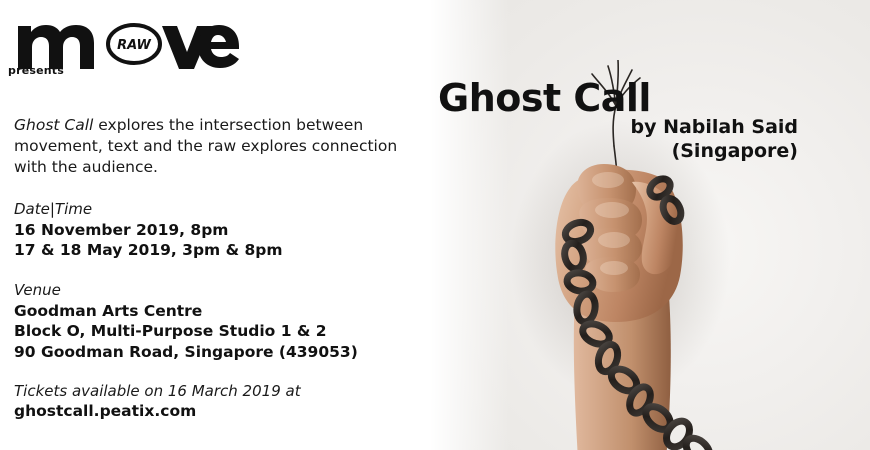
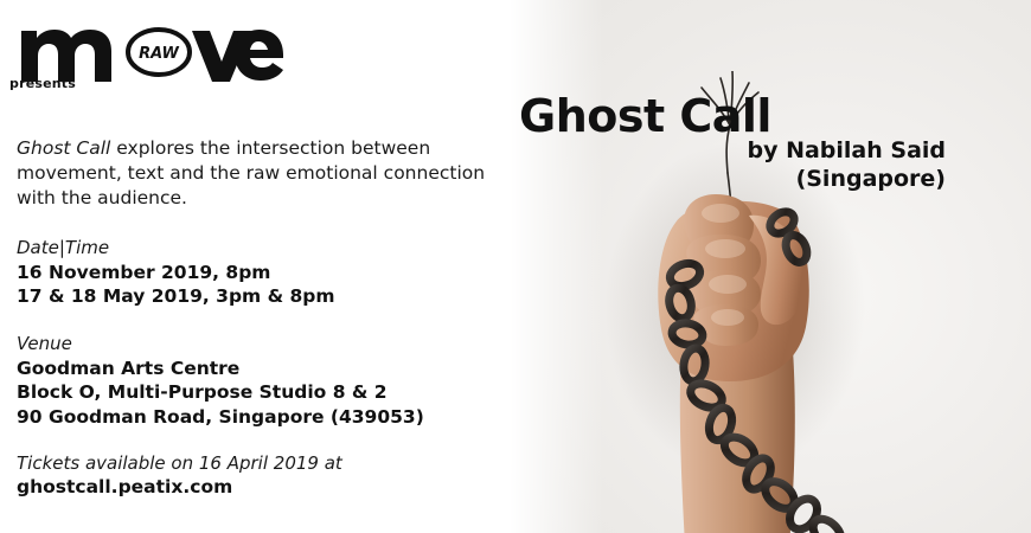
  RAW
  presents
  Ghost Call
  by Nabilah Said
  (Singapore)
- Ghost Call explores the intersection between movement, text and the raw explores connection with the audience.
+ Ghost Call explores the intersection between movement, text and the raw emotional connection with the audience.
  Date|Time
  16 November 2019, 8pm
  17 & 18 May 2019, 3pm & 8pm
  Venue
  Goodman Arts Centre
- Block O, Multi-Purpose Studio 1 & 2
+ Block O, Multi-Purpose Studio 8 & 2
  90 Goodman Road, Singapore (439053)
- Tickets available on 16 March 2019 at
+ Tickets available on 16 April 2019 at
  ghostcall.peatix.com
